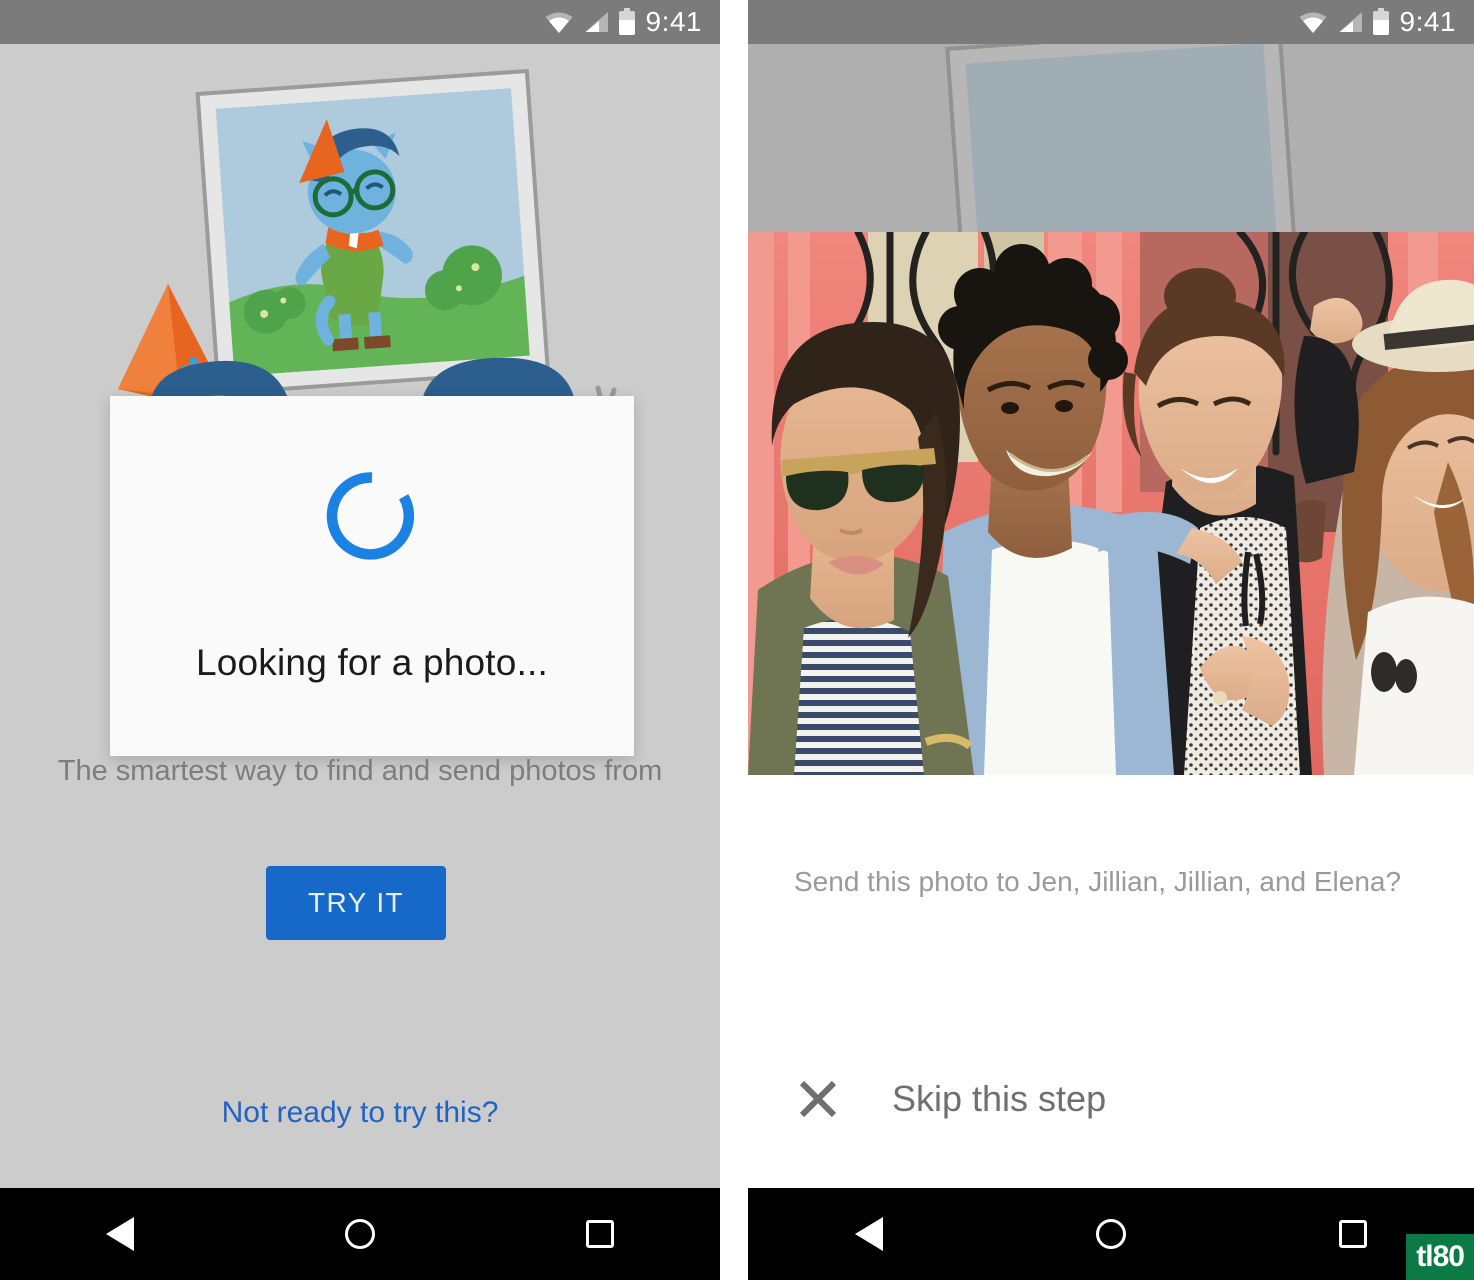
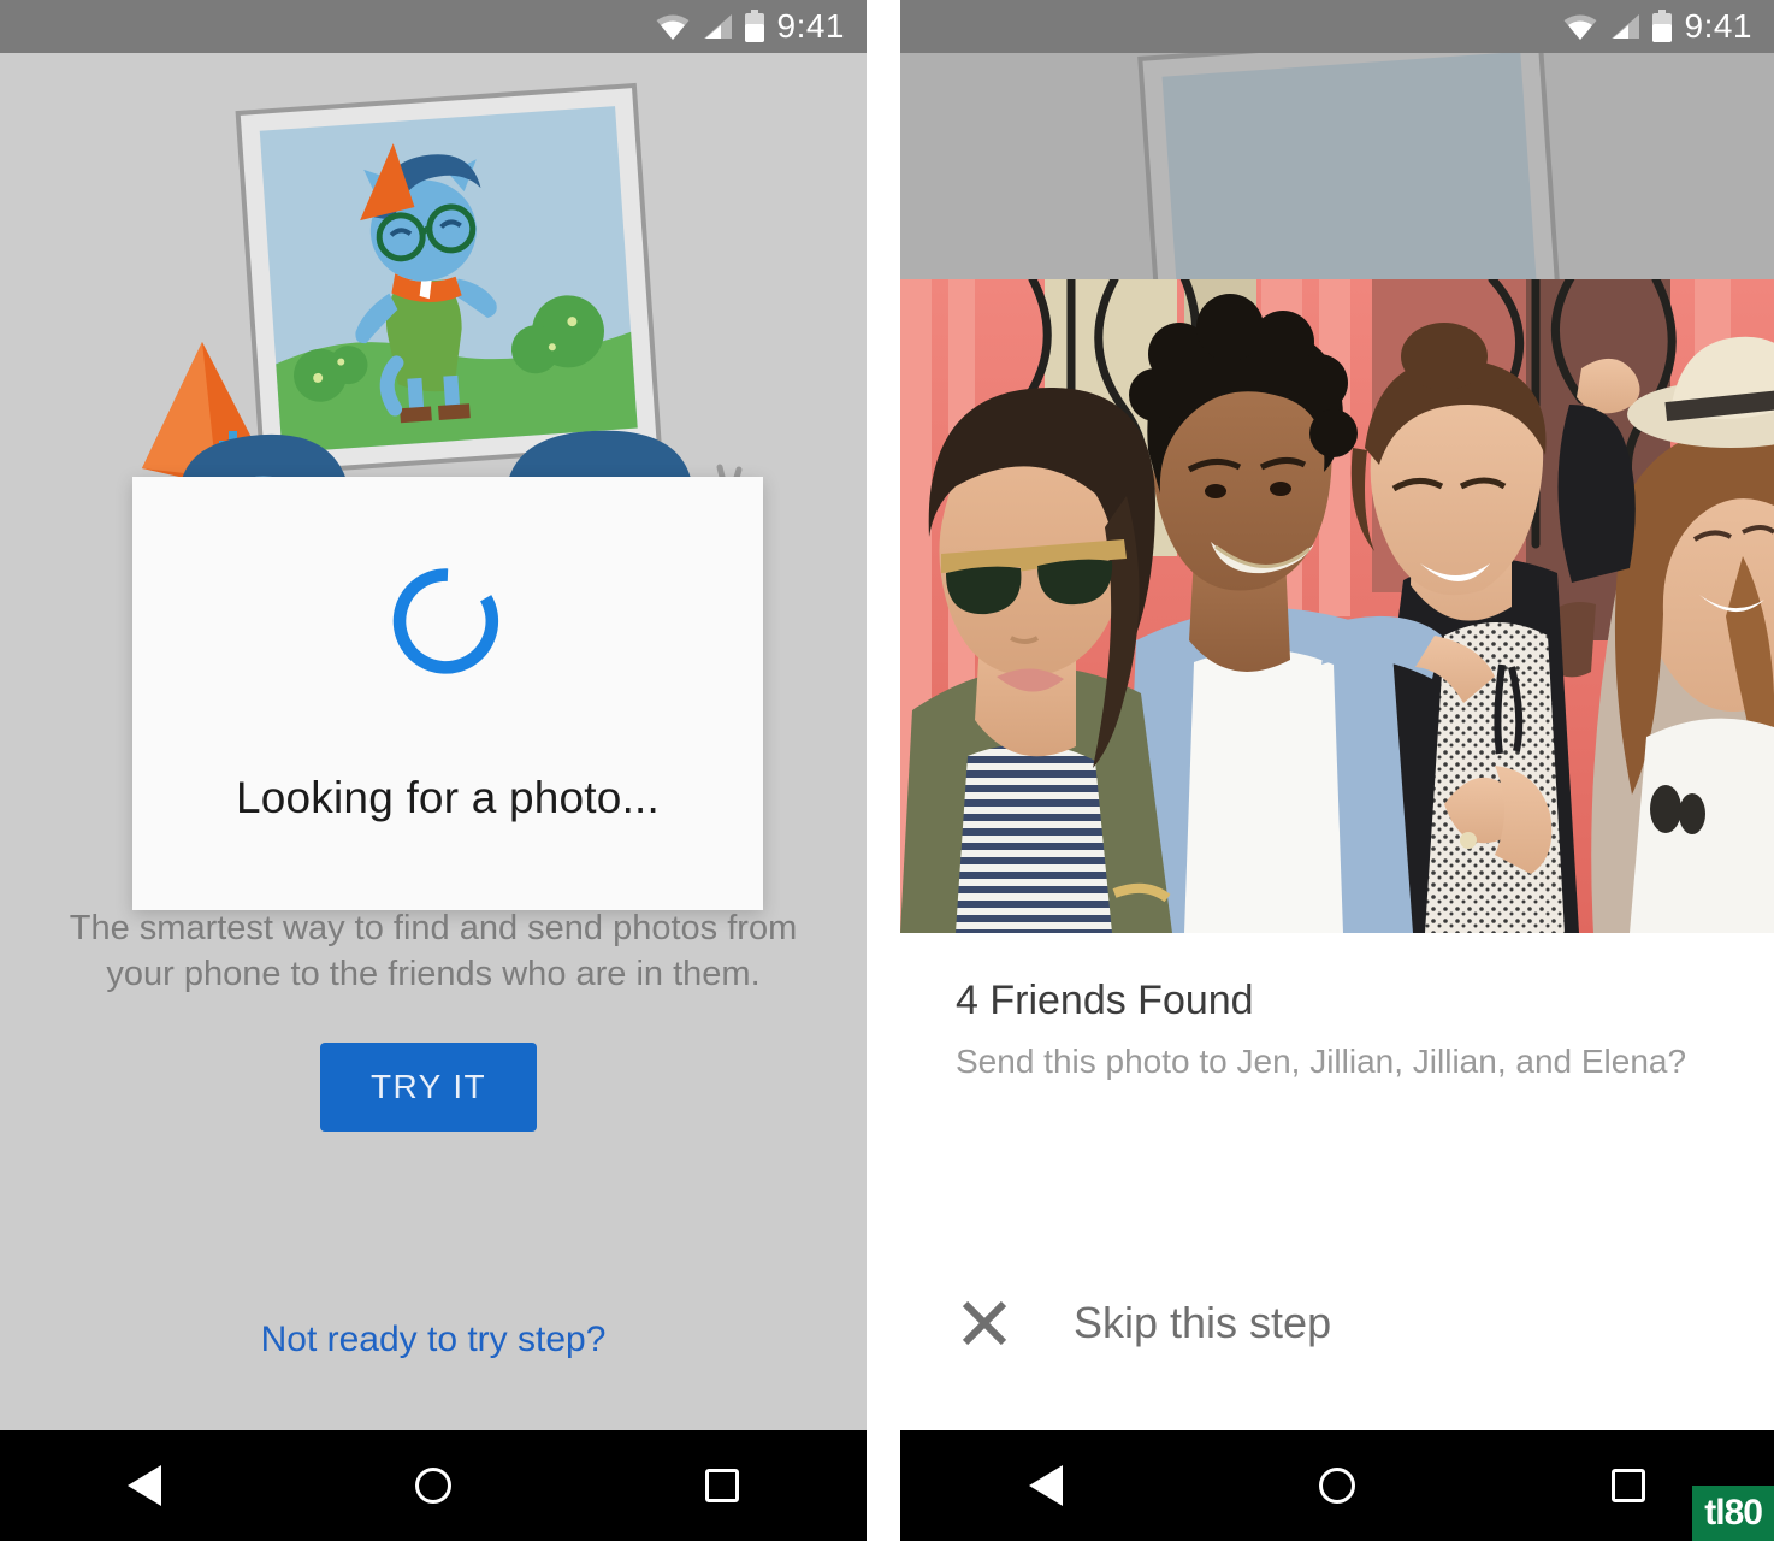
  Looking for a photo...
  The smartest way to find and send photos from
+ your phone to the friends who are in them.
  TRY IT
- Not ready to try this?
+ Not ready to try step?
  9:41
+ 4 Friends Found
  Send this photo to Jen, Jillian, Jillian, and Elena?
  Skip this step
  9:41
  tl80
